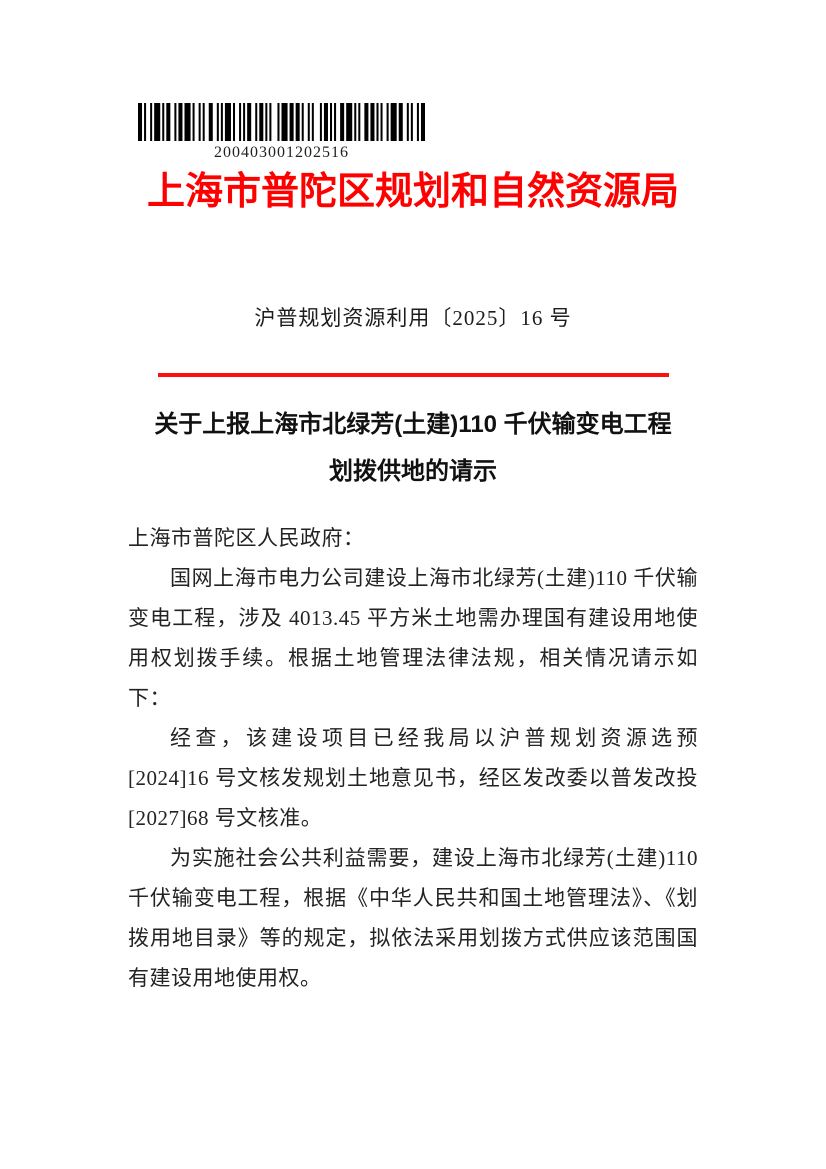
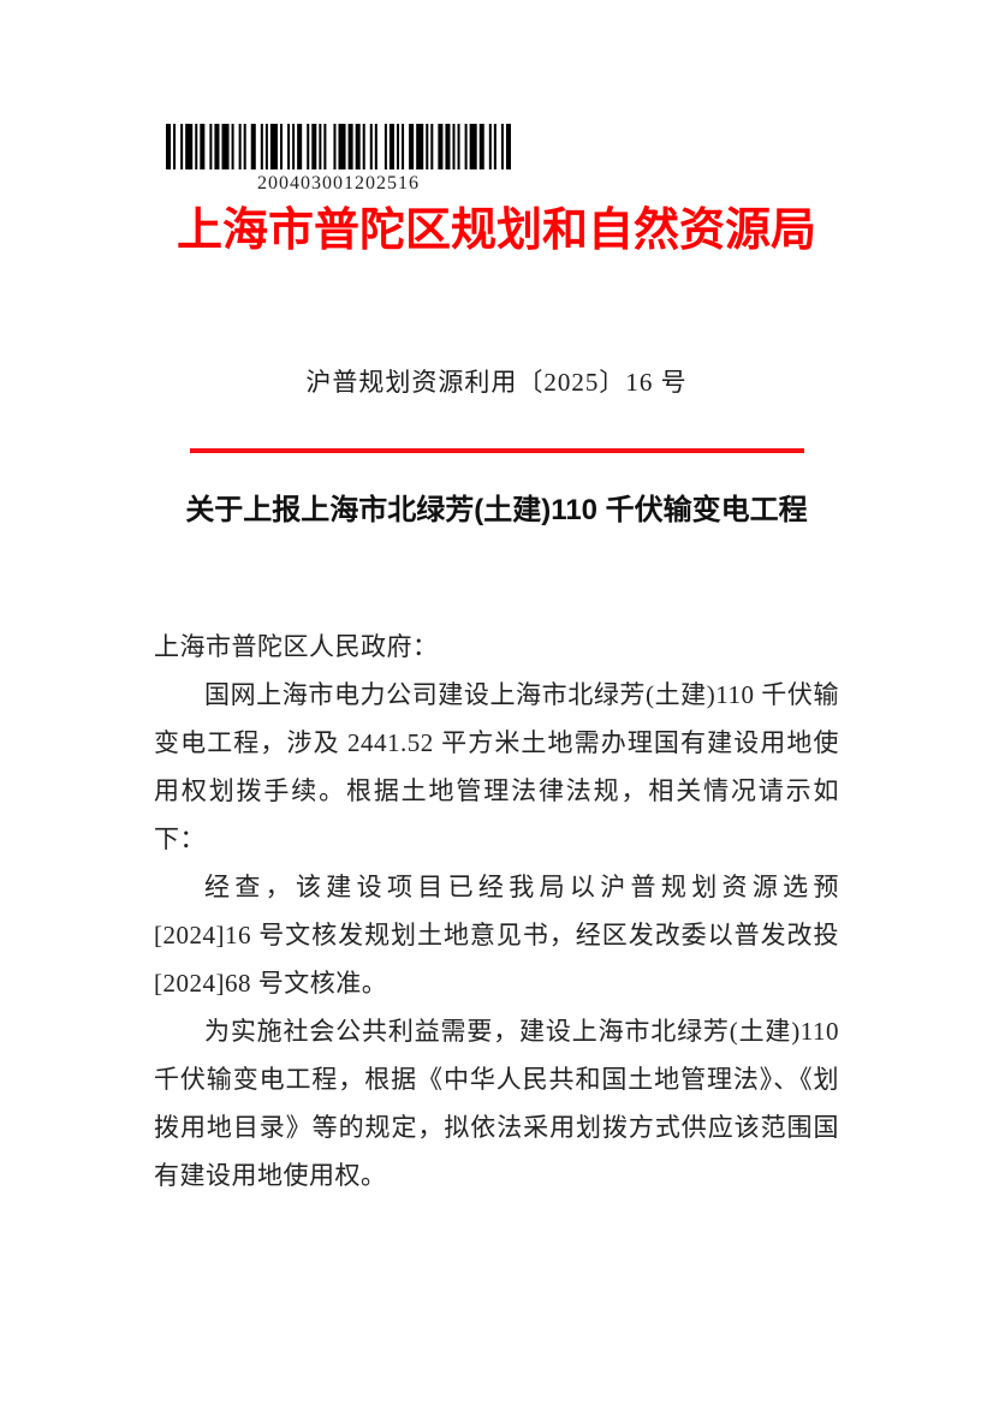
  200403001202516
  上海市普陀区规划和自然资源局
  沪普规划资源利用〔2025〕16 号
  关于上报上海市北绿芳(土建)110 千伏输变电工程
- 划拨供地的请示
  上海市普陀区人民政府：
- 国网上海市电力公司建设上海市北绿芳(土建)110 千伏输变电工程，涉及 4013.45 平方米土地需办理国有建设用地使用权划拨手续。根据土地管理法律法规，相关情况请示如下：
+ 国网上海市电力公司建设上海市北绿芳(土建)110 千伏输变电工程，涉及 2441.52 平方米土地需办理国有建设用地使用权划拨手续。根据土地管理法律法规，相关情况请示如下：
- 经查，该建设项目已经我局以沪普规划资源选预[2024]16 号文核发规划土地意见书，经区发改委以普发改投[2027]68 号文核准。
+ 经查，该建设项目已经我局以沪普规划资源选预[2024]16 号文核发规划土地意见书，经区发改委以普发改投[2024]68 号文核准。
  为实施社会公共利益需要，建设上海市北绿芳(土建)110 千伏输变电工程，根据《中华人民共和国土地管理法》、《划拨用地目录》等的规定，拟依法采用划拨方式供应该范围国有建设用地使用权。
